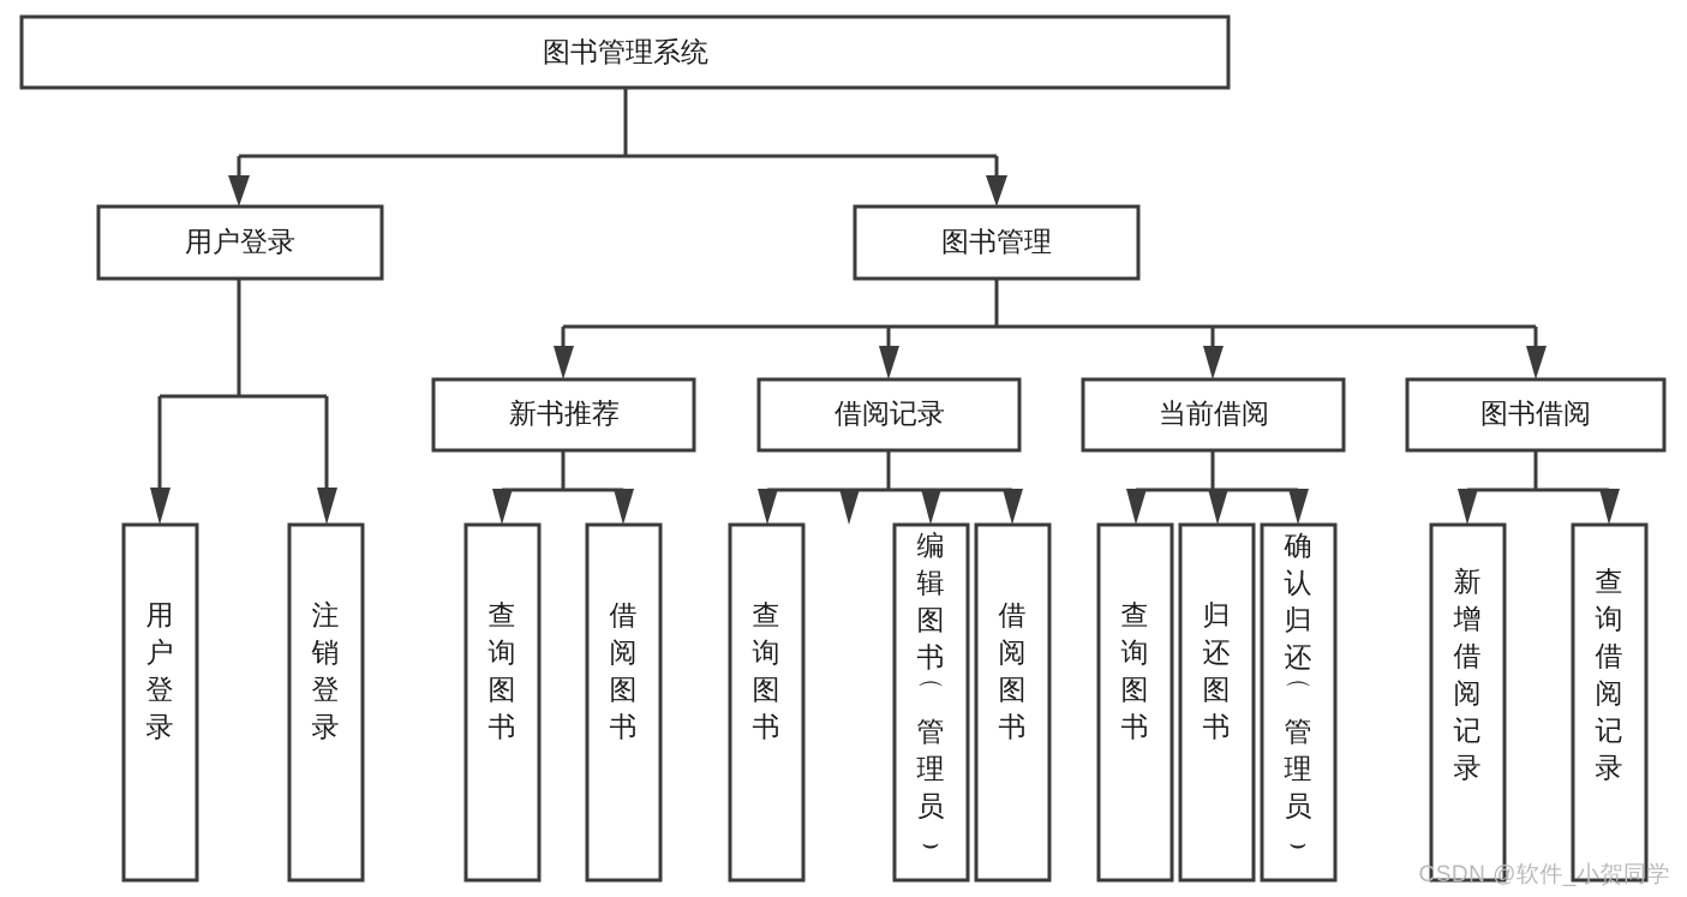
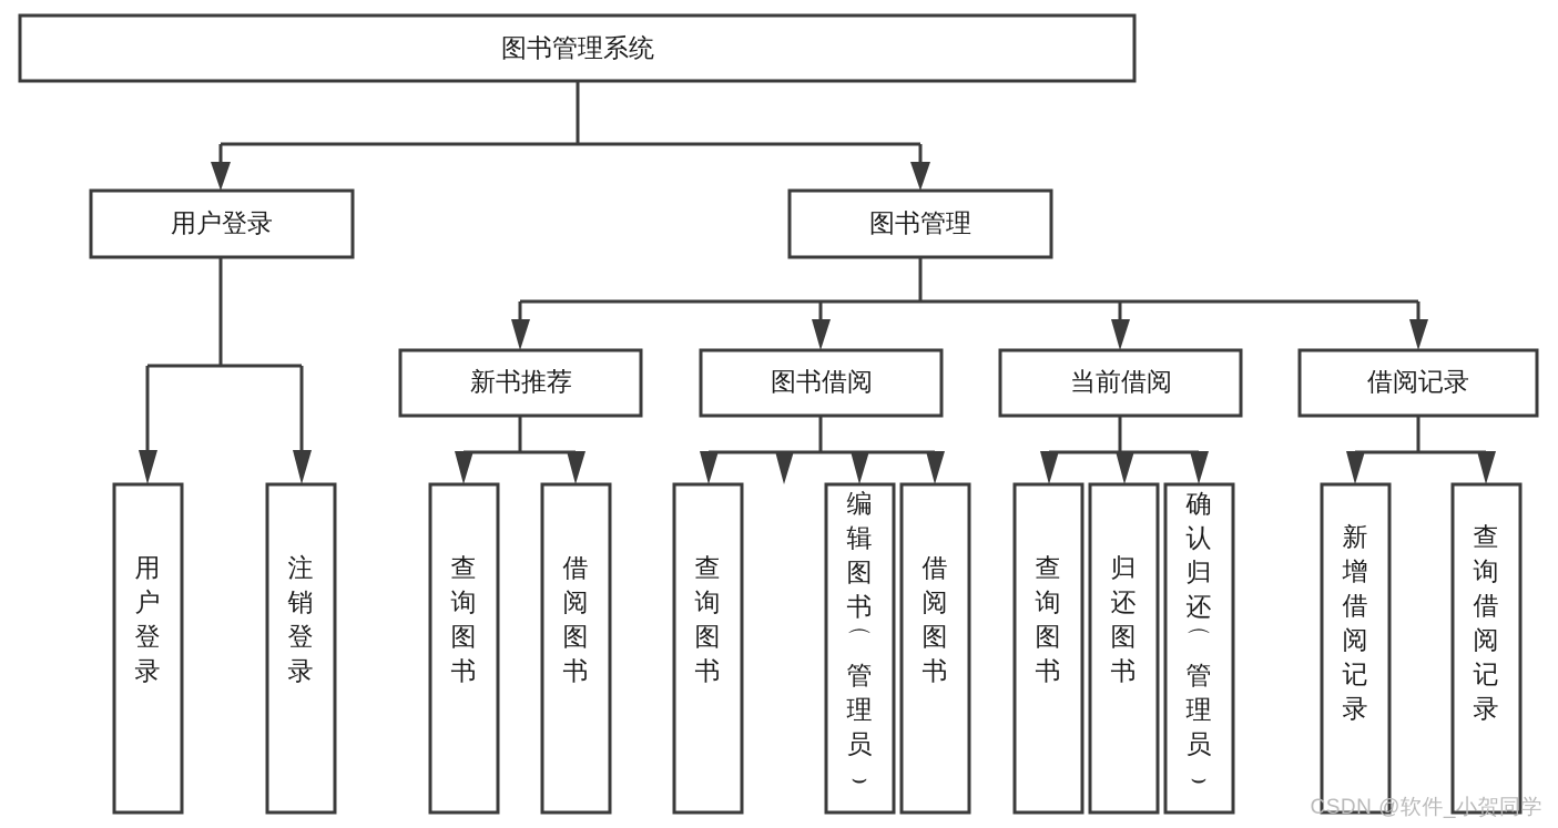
  图书管理系统
  用户登录
  图书管理
  新书推荐
- 借阅记录
+ 图书借阅
  当前借阅
- 图书借阅
+ 借阅记录
  用户登录
  注销登录
  查询图书
  借阅图书
  查询图书
  编辑图书 ⌒ 管理员 ⌣
  借阅图书
  查询图书
  归还图书
  确认归还 ⌒ 管理员 ⌣
  新增借阅记录
  查询借阅记录
  CSDN @软件_小贺同学
